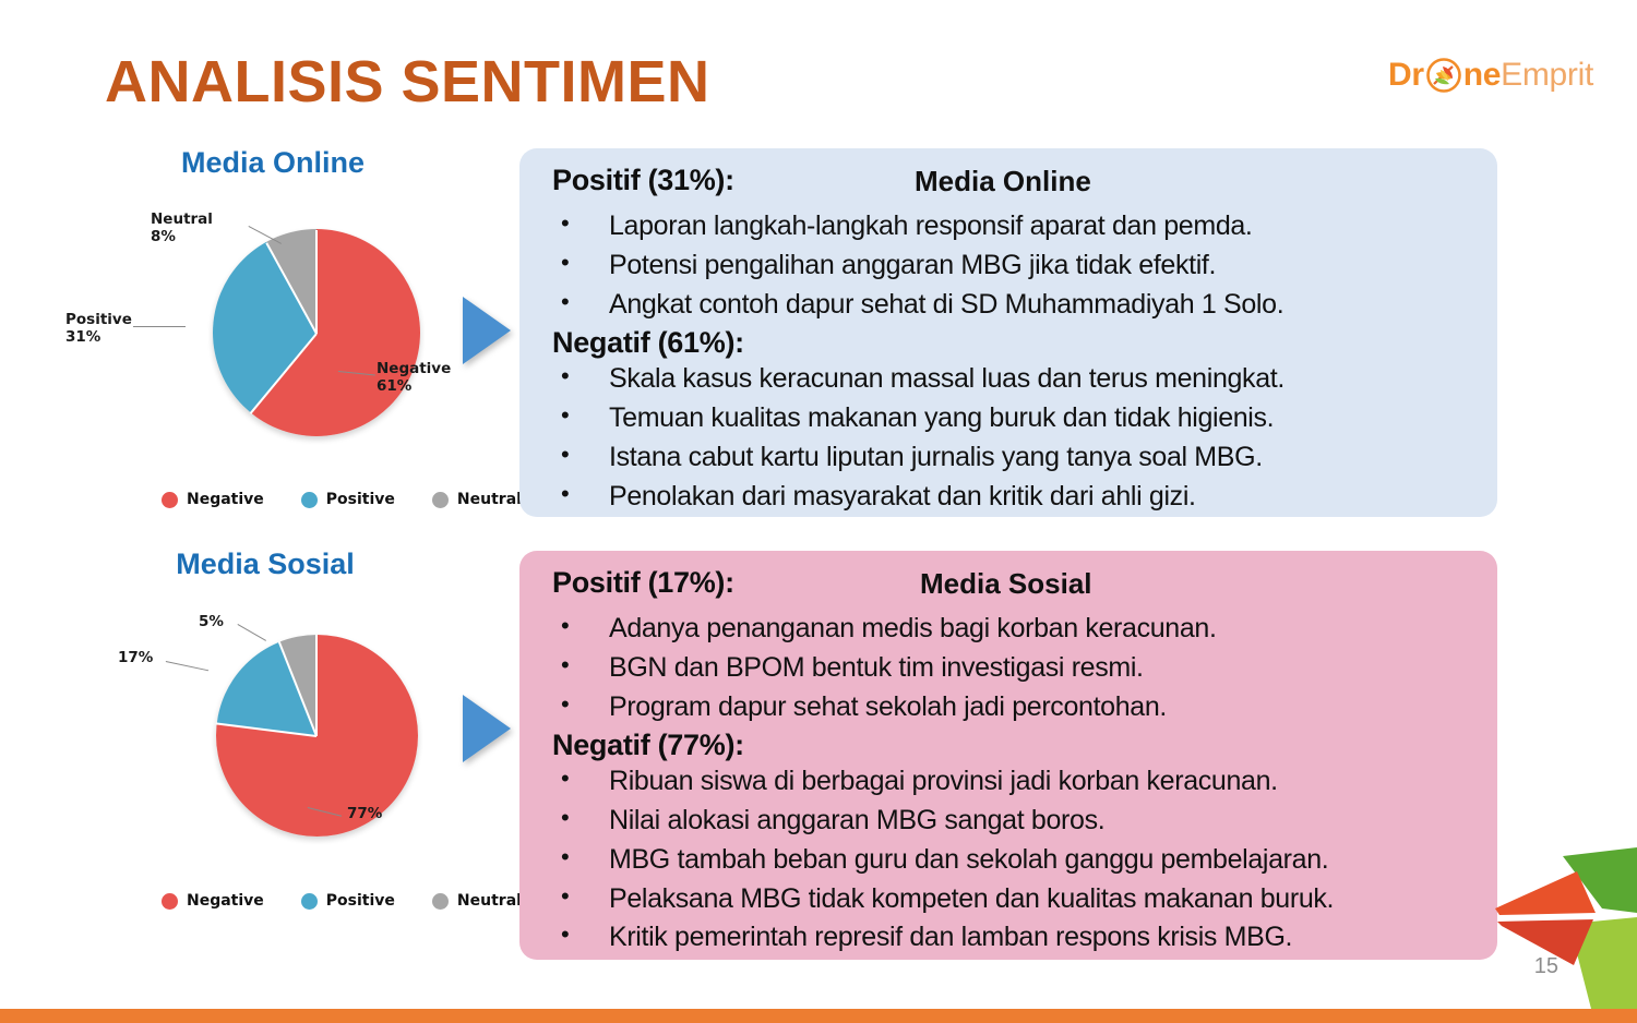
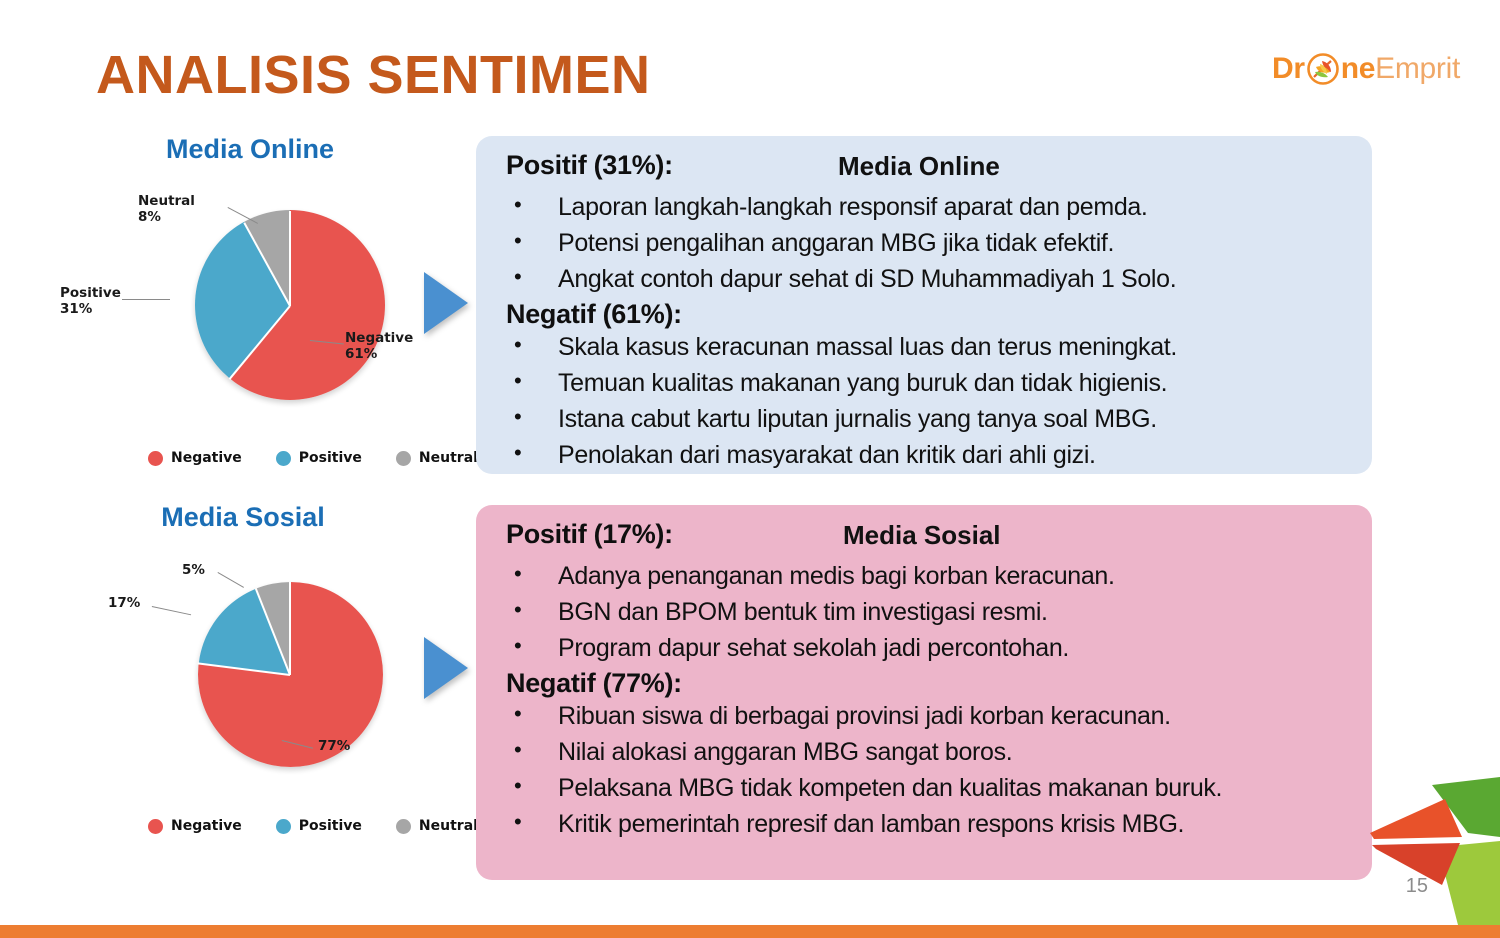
  ANALISIS SENTIMEN
  Dr
  ne
  Emprit
  Media Online
  Media Sosial
  Neutral
  8%
  Positive
  31%
  Negative
  61%
  Negative
  Positive
  Neutra
  5%
  17%
  77%
  Negative
  Positive
  Neutra
  Positif (31%):
  Media Online
  Laporan langkah-langkah responsif aparat dan pemda.
  Potensi pengalihan anggaran MBG jika tidak efektif.
  Angkat contoh dapur sehat di SD Muhammadiyah 1 Solo.
  Negatif (61%):
  Skala kasus keracunan massal luas dan terus meningkat.
  Temuan kualitas makanan yang buruk dan tidak higienis.
  Istana cabut kartu liputan jurnalis yang tanya soal MBG.
  Penolakan dari masyarakat dan kritik dari ahli gizi.
  Positif (17%):
  Media Sosial
  Adanya penanganan medis bagi korban keracunan.
  BGN dan BPOM bentuk tim investigasi resmi.
  Program dapur sehat sekolah jadi percontohan.
  Negatif (77%):
  Ribuan siswa di berbagai provinsi jadi korban keracunan.
  Nilai alokasi anggaran MBG sangat boros.
- MBG tambah beban guru dan sekolah ganggu pembelajaran.
  Pelaksana MBG tidak kompeten dan kualitas makanan buruk.
  Kritik pemerintah represif dan lamban respons krisis MBG.
  15
